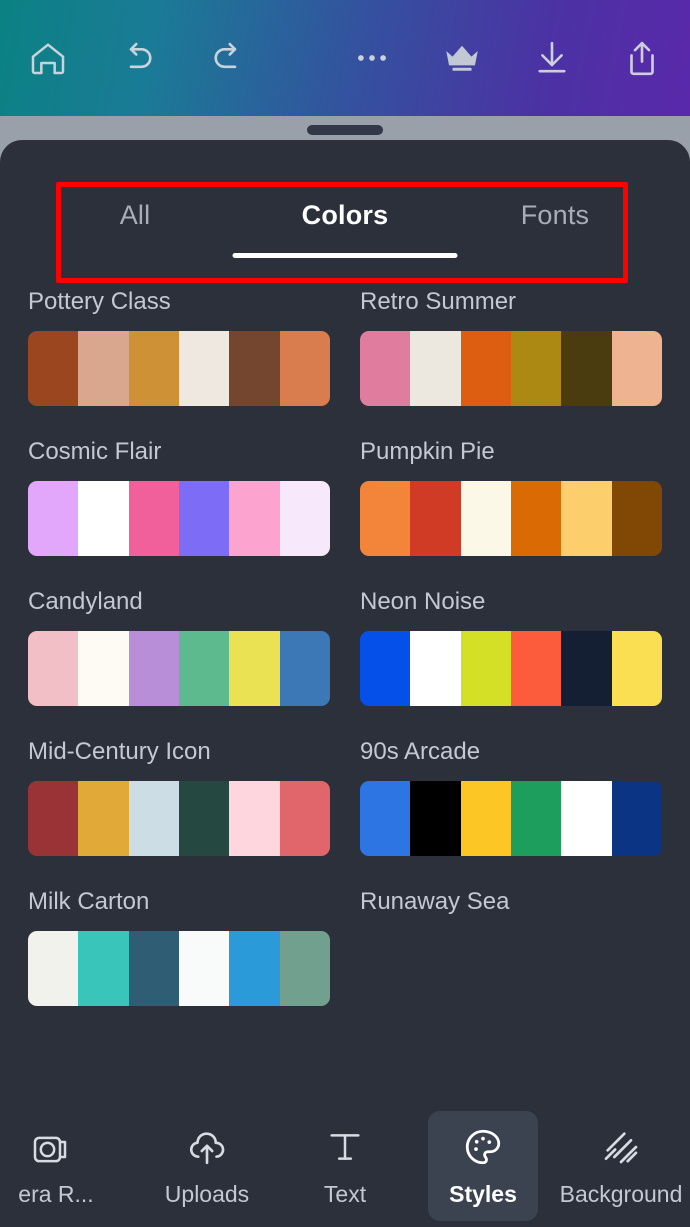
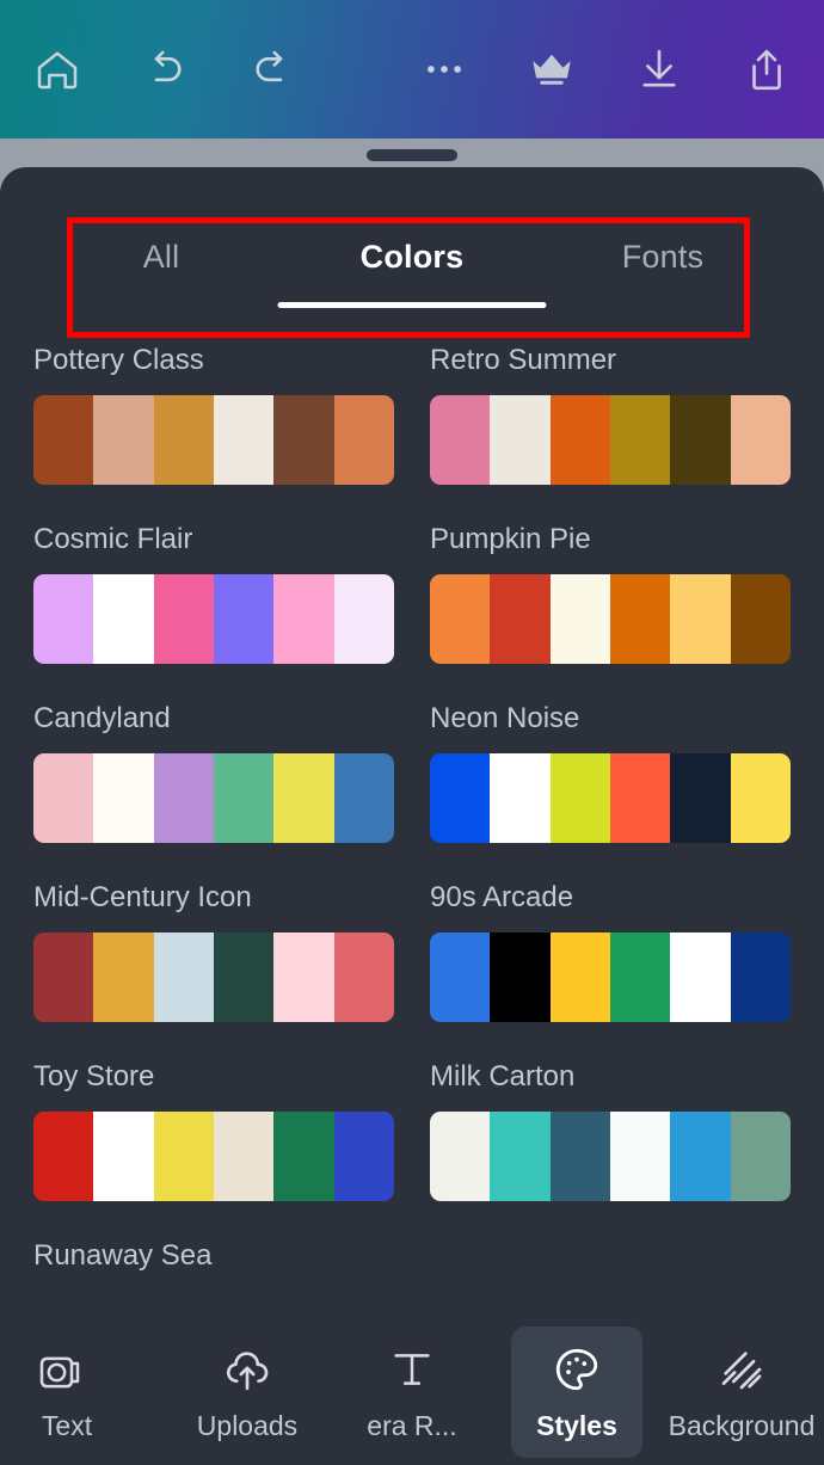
  All
  Colors
  Fonts
  Pottery Class
  Retro Summer
  Cosmic Flair
  Pumpkin Pie
  Candyland
  Neon Noise
  Mid-Century Icon
  90s Arcade
+ Toy Store
  Milk Carton
  Runaway Sea
- era R...
+ Text
  Uploads
- Text
+ era R...
  Styles
  Background
